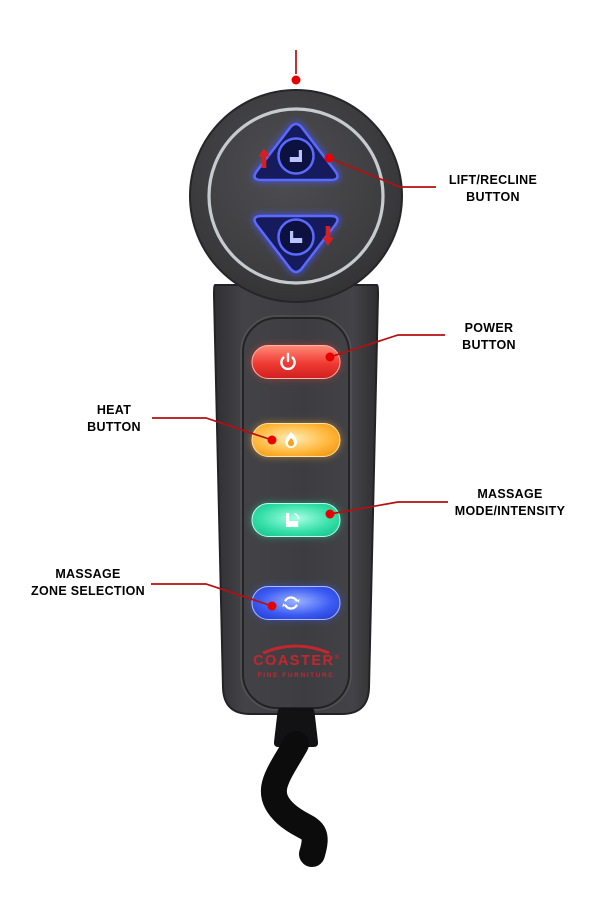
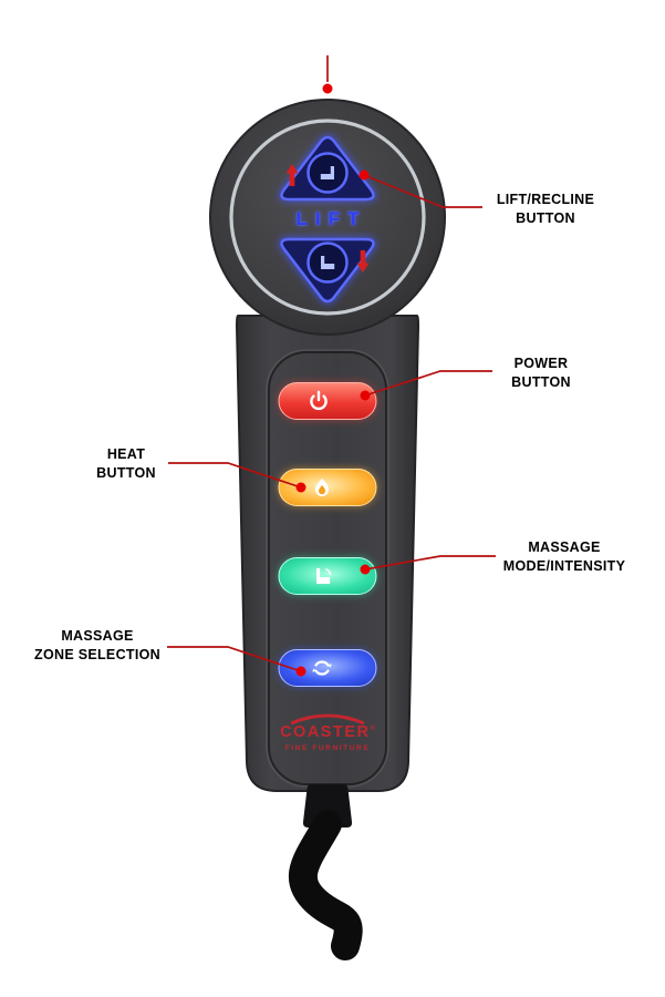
  LIFT/RECLINE
  BUTTON
  POWER
  BUTTON
  HEAT
  BUTTON
  MASSAGE
  MODE/INTENSITY
  MASSAGE
  ZONE SELECTION
+ LIFT
  COASTER
